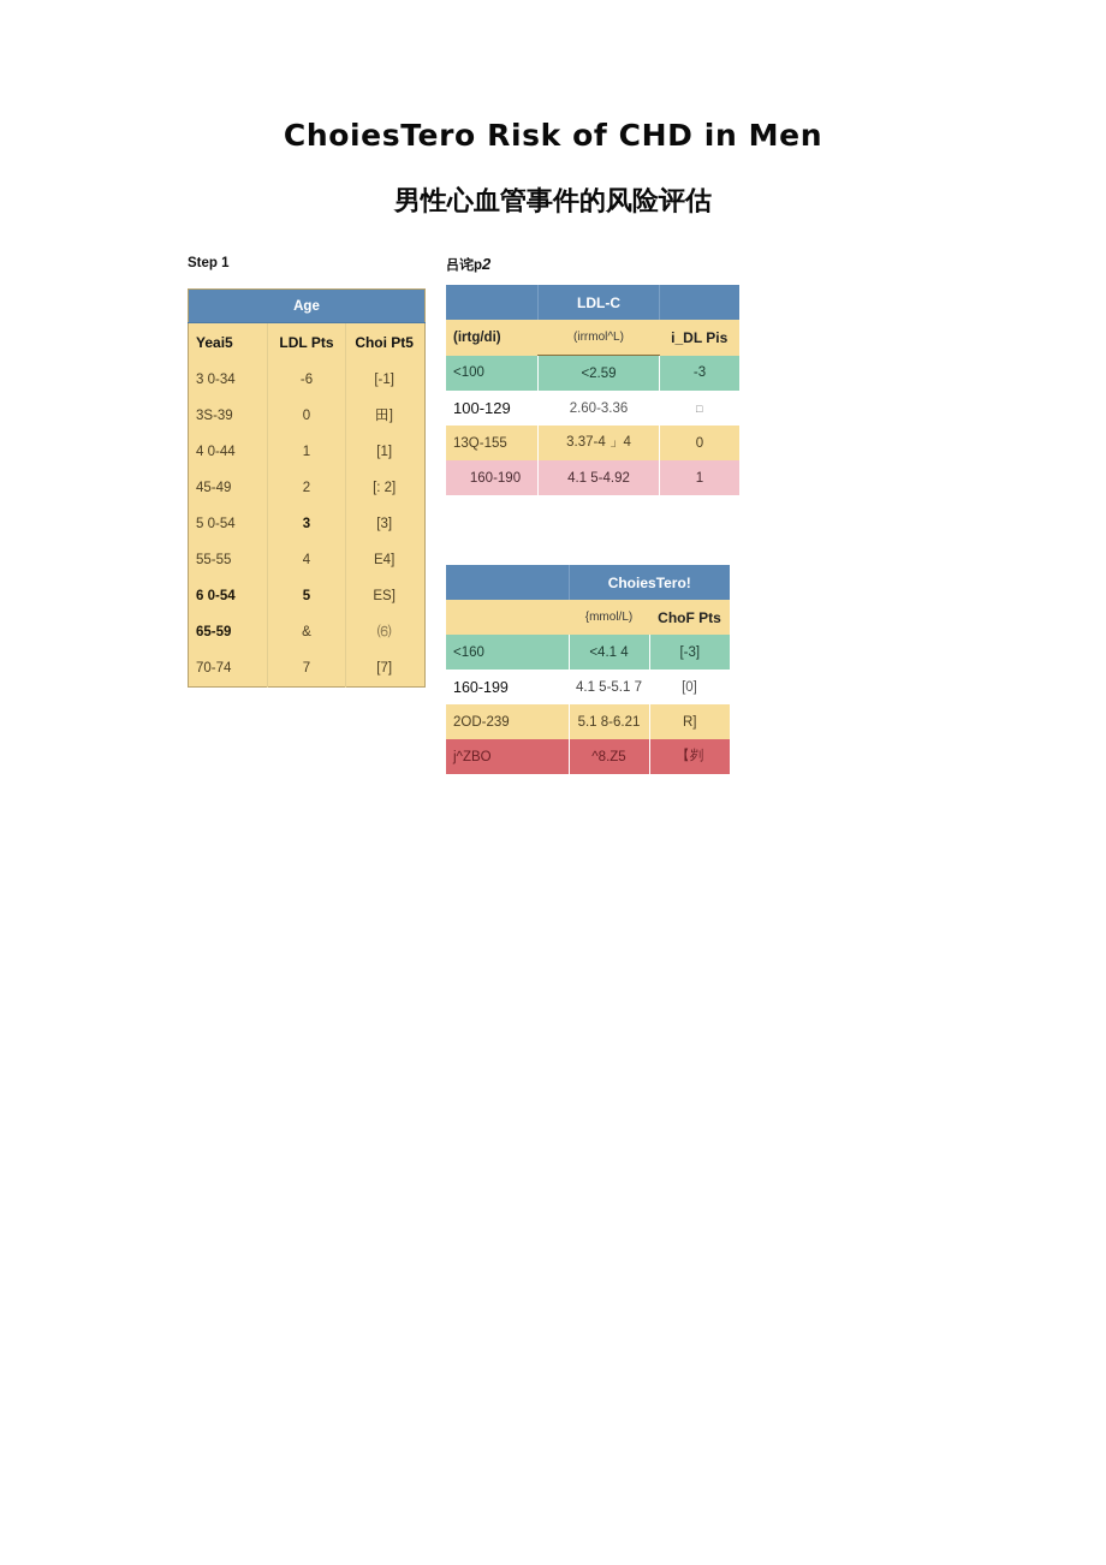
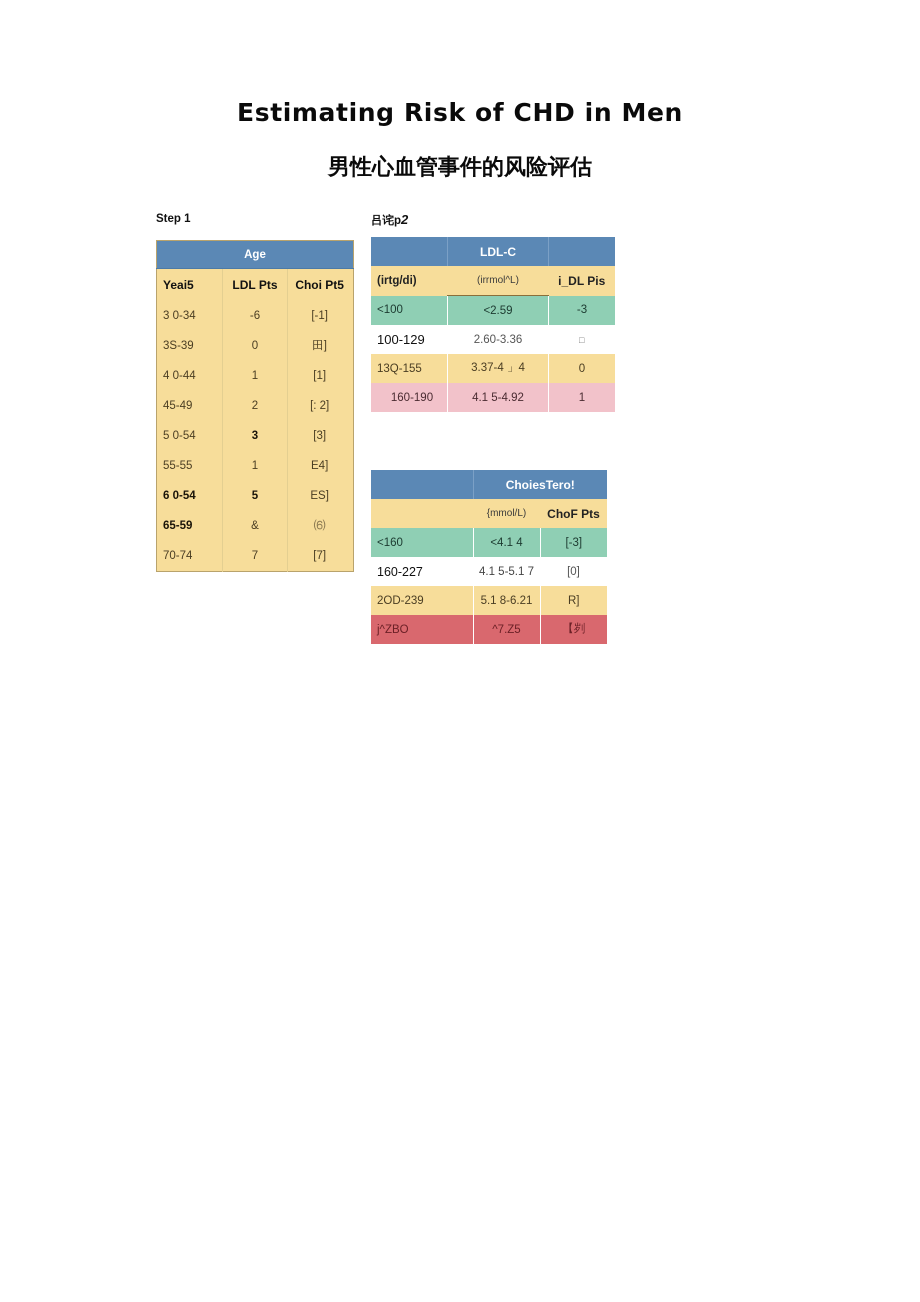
- ChoiesTero Risk of CHD in Men
+ Estimating Risk of CHD in Men
  男性心血管事件的风险评估
  Step 1
  Age
  Yeai5	LDL Pts	Choi Pt5
  3 0-34	-6	[-1]
  3S-39	0	田]
  4 0-44	1	[1]
  45-49	2	[: 2]
  5 0-54	3	[3]
- 55-55	4	E4]
+ 55-55	1	E4]
  6 0-54	5	ES]
  65-59	&	⑹
  70-74	7	[7]
  吕诧p2
  	LDL-C
  (irtg/di)	(irrmol^L)	i_DL Pis
  <100	<2.59	-3
  100-129	2.60-3.36	□
  13Q-155	3.37-4 」4	0
  160-190	4.1 5-4.92	1
  	ChoiesTero!
  	{mmol/L)	ChoF Pts
  <160	<4.1 4	[-3]
- 160-199	4.1 5-5.1 7	[0]
+ 160-227	4.1 5-5.1 7	[0]
  2OD-239	5.1 8-6.21	R]
- j^ZBO	^8.Z5	【刿
+ j^ZBO	^7.Z5	【刿
